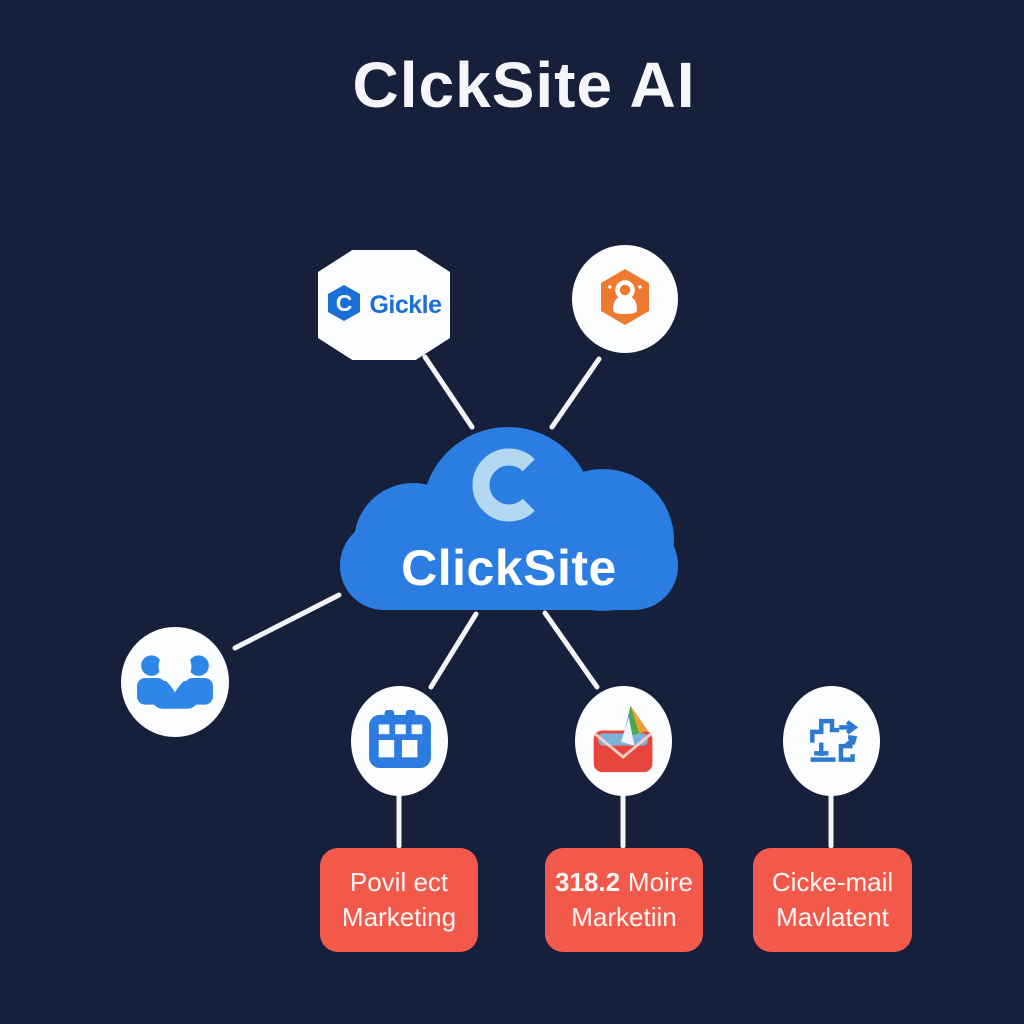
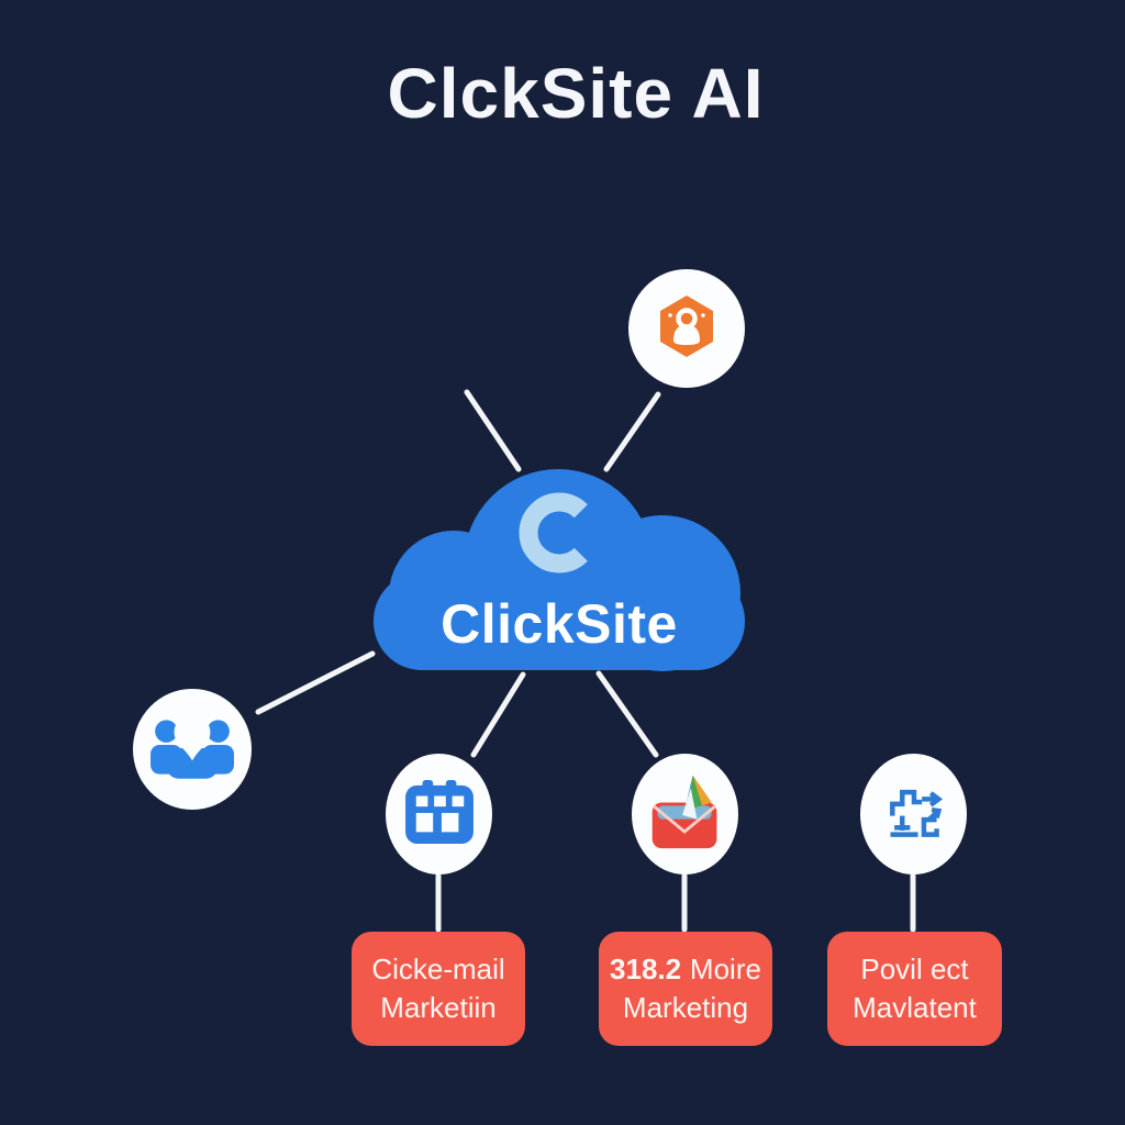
  ClckSite AI
- C
- Gickle
  ClickSite
- Povil ect
+ Cicke-mail
- Marketing
+ Marketiin
  318.2 Moire
- Marketiin
+ Marketing
- Cicke-mail
+ Povil ect
  Mavlatent
